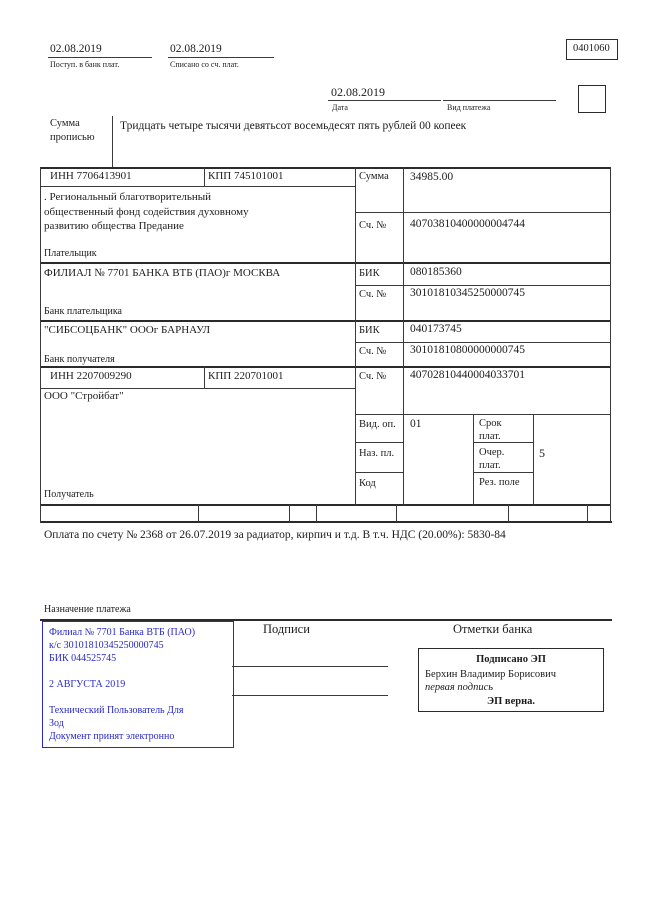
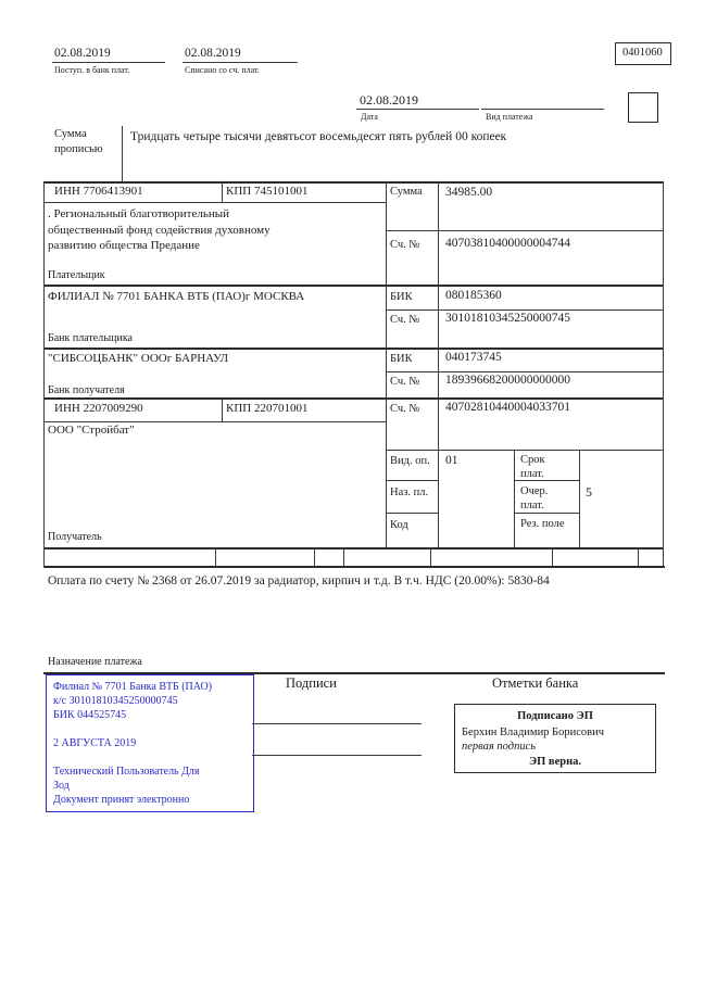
  02.08.2019
  Поступ. в банк плат.
  02.08.2019
  Списано со сч. плат.
  0401060
  02.08.2019
  Дата
  Вид платежа
  Сумма
  прописью
  Тридцать четыре тысячи девятьсот восемьдесят пять рублей 00 копеек
  ИНН 7706413901
  КПП 745101001
  Сумма
  34985.00
  . Региональный благотворительный
  общественный фонд содействия духовному
  развитию общества Предание
  Сч. №
  40703810400000004744
  Плательщик
  ФИЛИАЛ № 7701 БАНКА ВТБ (ПАО)г МОСКВА
  БИК
  080185360
  Сч. №
  30101810345250000745
  Банк плательщика
  "СИБСОЦБАНК" ОООг БАРНАУЛ
  БИК
  040173745
  Сч. №
- 30101810800000000745
+ 18939668200000000000
  Банк получателя
  ИНН 2207009290
  КПП 220701001
  Сч. №
  40702810440004033701
  ООО "Стройбат"
  Вид. оп.
  01
  Срок
  плат.
  Наз. пл.
  Очер.
  плат.
  5
  Код
  Рез. поле
  Получатель
  Оплата по счету № 2368 от 26.07.2019 за радиатор, кирпич и т.д. В т.ч. НДС (20.00%): 5830-84
  Назначение платежа
  Подписи
  Отметки банка
  Филиал № 7701 Банка ВТБ (ПАО)
  к/с 30101810345250000745
  БИК 044525745
  2 АВГУСТА 2019
  Технический Пользователь Для
  Зод
  Документ принят электронно
  Подписано ЭП
  Берхин Владимир Борисович
  первая подпись
  ЭП верна.
